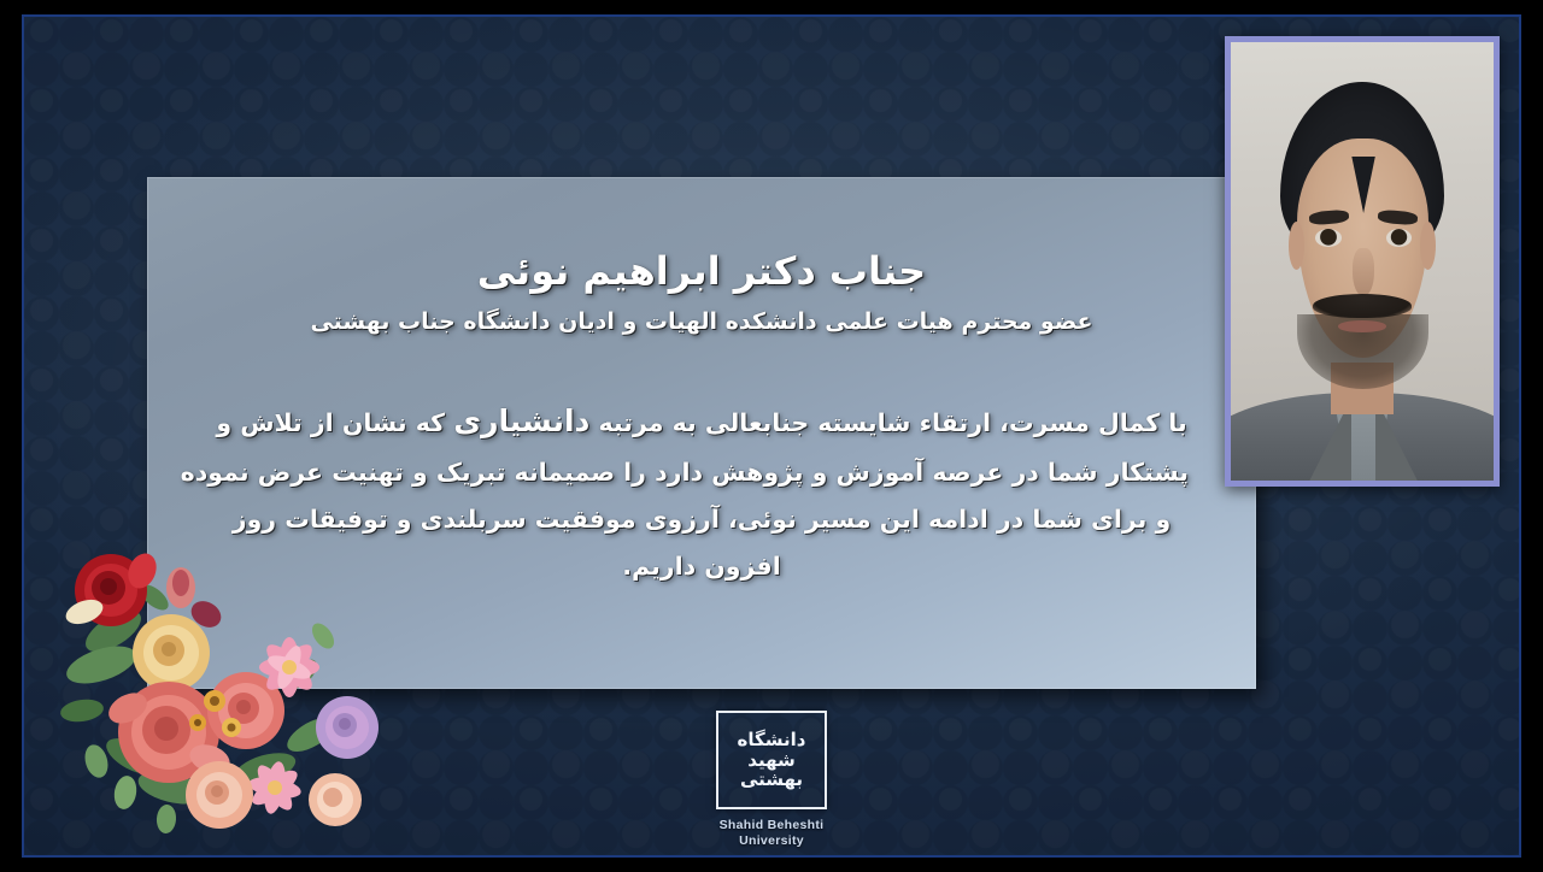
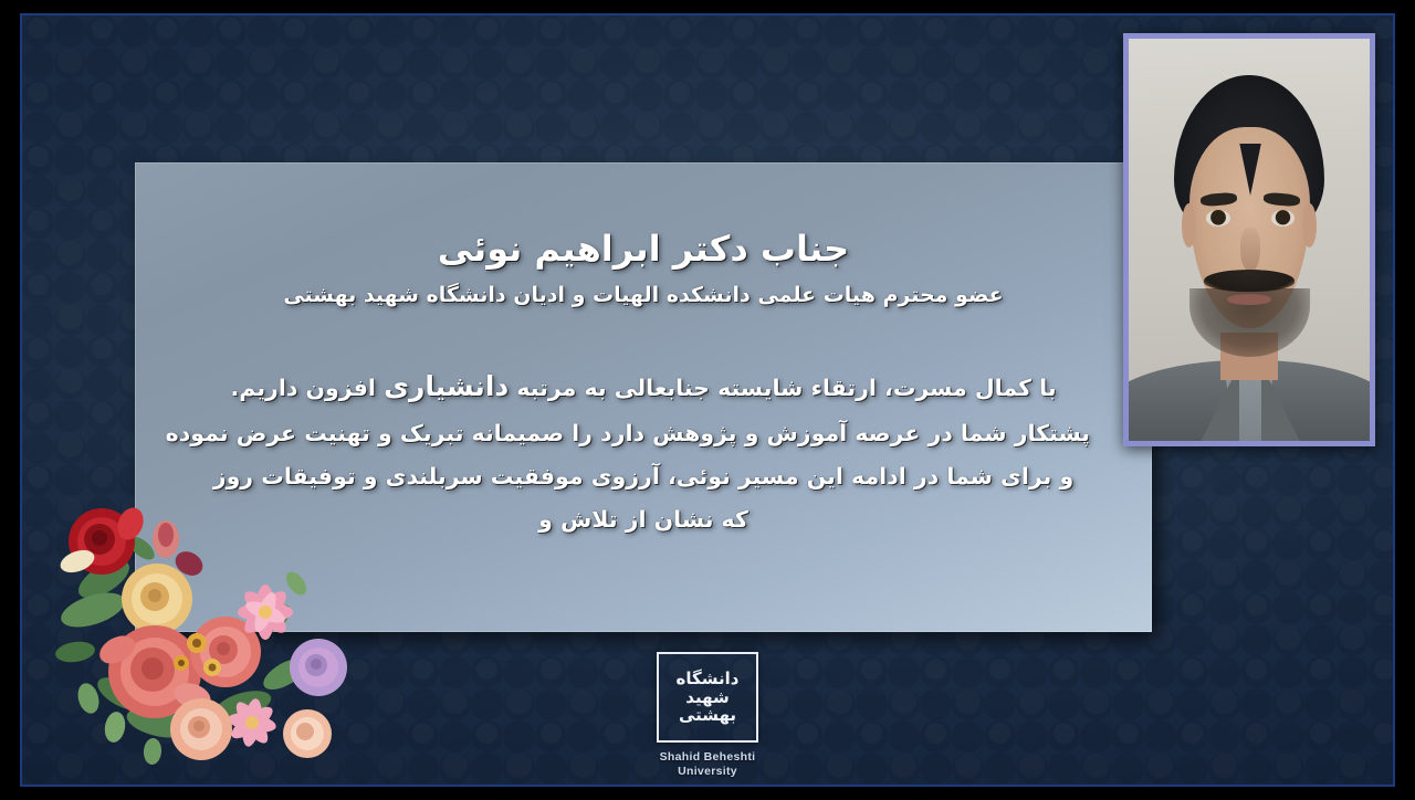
  جناب دکتر ابراهیم نوئی
- عضو محترم هیات علمی دانشکده الهیات و ادیان دانشگاه جناب بهشتی
+ عضو محترم هیات علمی دانشکده الهیات و ادیان دانشگاه شهید بهشتی
- با کمال مسرت، ارتقاء شایسته جنابعالی به مرتبه دانشیاری که نشان از تلاش و
+ با کمال مسرت، ارتقاء شایسته جنابعالی به مرتبه دانشیاری افزون داریم.
  پشتکار شما در عرصه آموزش و پژوهش دارد را صمیمانه تبریک و تهنیت عرض نموده
  و برای شما در ادامه این مسیر نوئی، آرزوی موفقیت سربلندی و توفیقات روز
- افزون داریم.
+ که نشان از تلاش و
  دانشگاه
  شهید
  بهشتی
  Shahid Beheshti
  University
